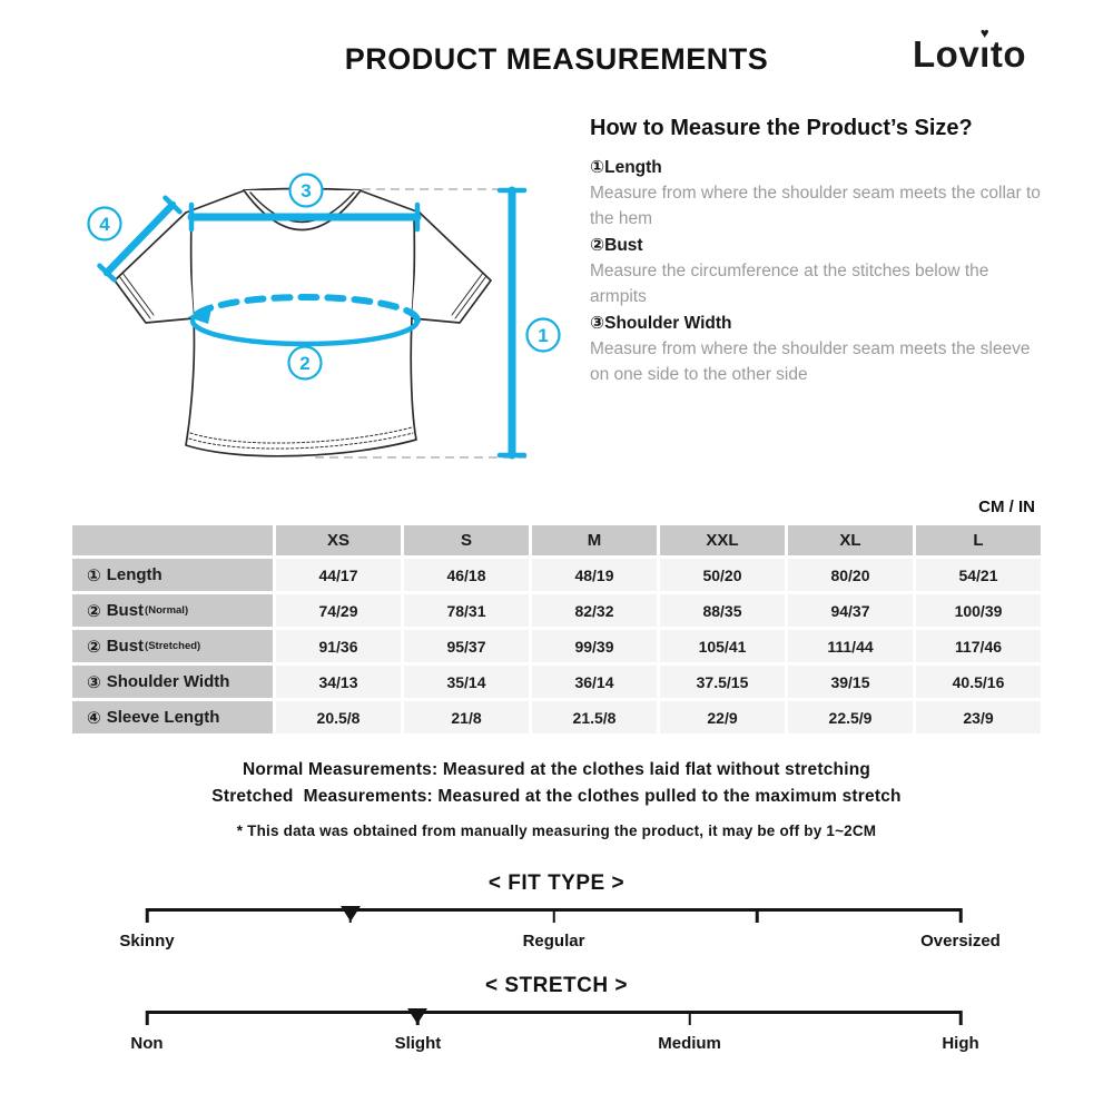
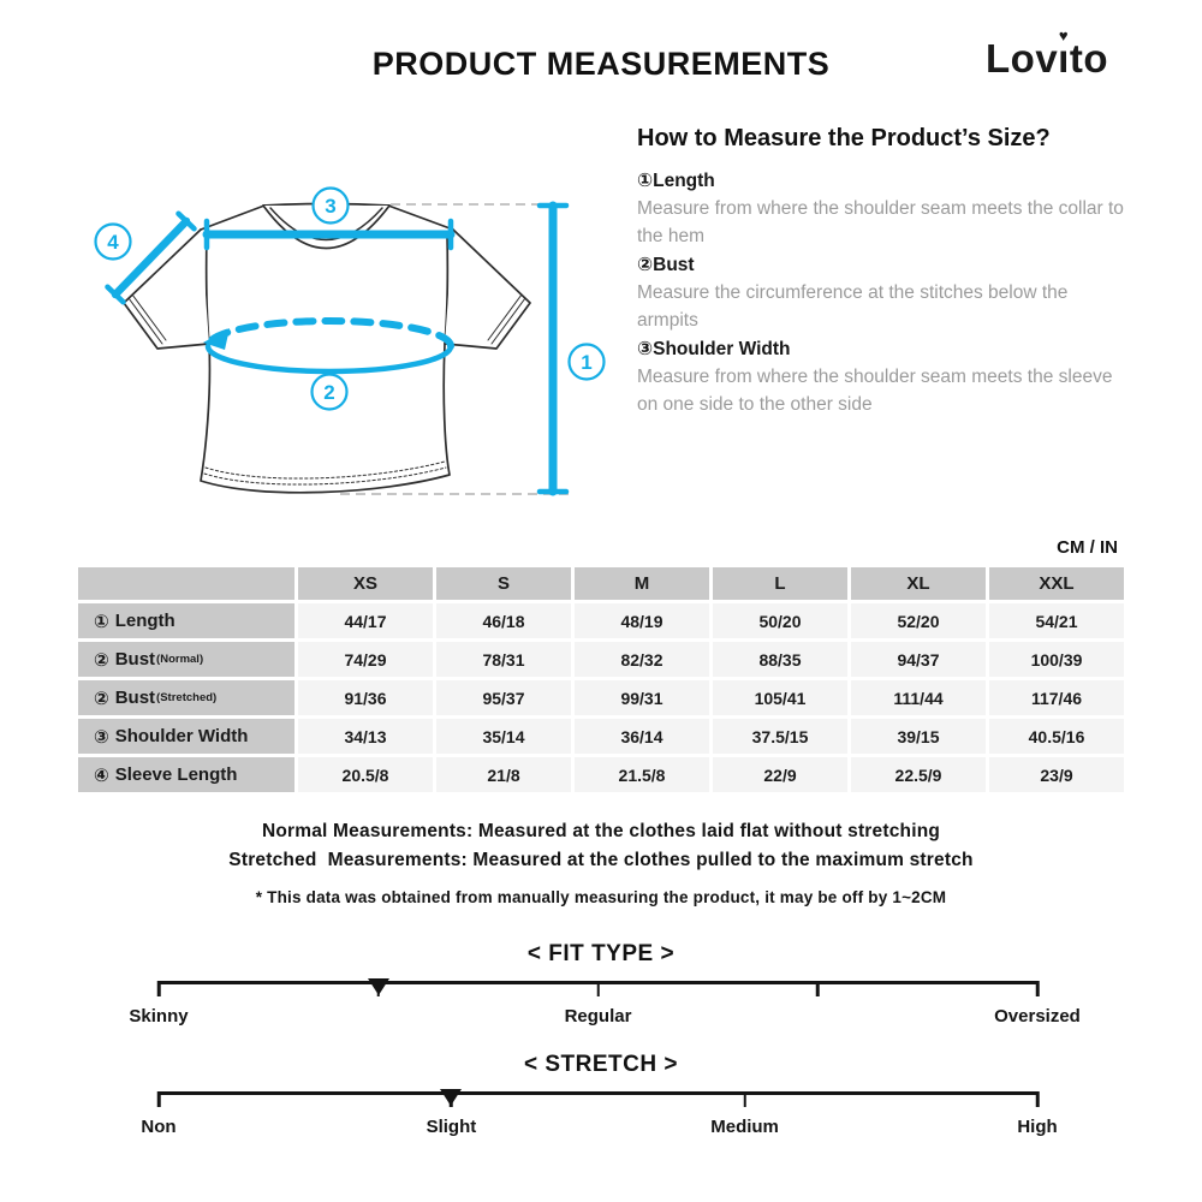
  PRODUCT MEASUREMENTS
  Lovı
  ♥
  to
  1
  2
  3
  4
  How to Measure the Product’s Size?
  ①Length
  Measure from where the shoulder seam meets the collar to the hem
  ②Bust
  Measure the circumference at the stitches below the armpits
  ③Shoulder Width
  Measure from where the shoulder seam meets the sleeve on one side to the other side
  CM / IN
  XS
  S
  M
- XXL
+ L
  XL
- L
+ XXL
  ①
  Length
  44/17
  46/18
  48/19
  50/20
- 80/20
+ 52/20
  54/21
  ②
  Bust
  (Normal)
  74/29
  78/31
  82/32
  88/35
  94/37
  100/39
  ②
  Bust
  (Stretched)
  91/36
  95/37
- 99/39
+ 99/31
  105/41
  111/44
  117/46
  ③
  Shoulder Width
  34/13
  35/14
  36/14
  37.5/15
  39/15
  40.5/16
  ④
  Sleeve Length
  20.5/8
  21/8
  21.5/8
  22/9
  22.5/9
  23/9
  Normal Measurements: Measured at the clothes laid flat without stretching
  Stretched Measurements: Measured at the clothes pulled to the maximum stretch
  * This data was obtained from manually measuring the product, it may be off by 1~2CM
  < FIT TYPE >
  Skinny
  Regular
  Oversized
  < STRETCH >
  Non
  Slight
  Medium
  High
